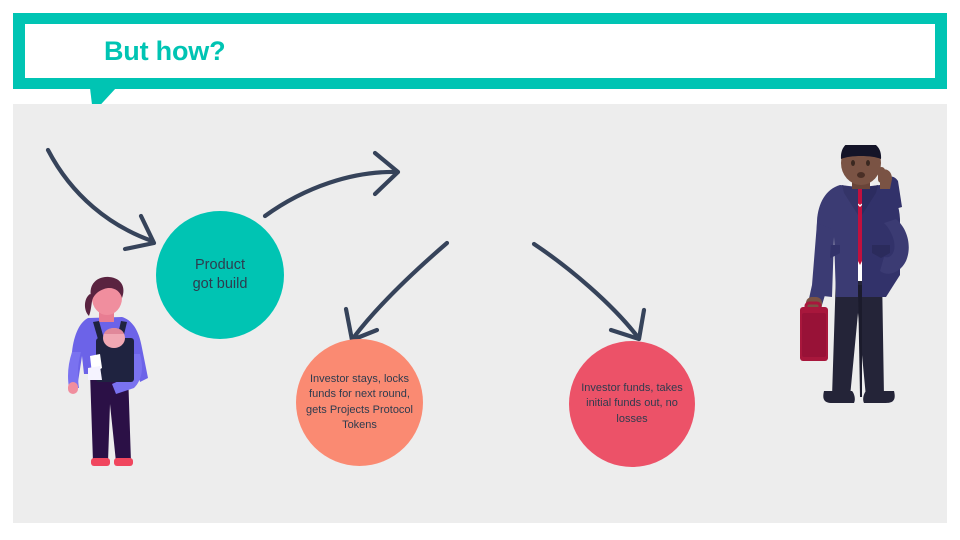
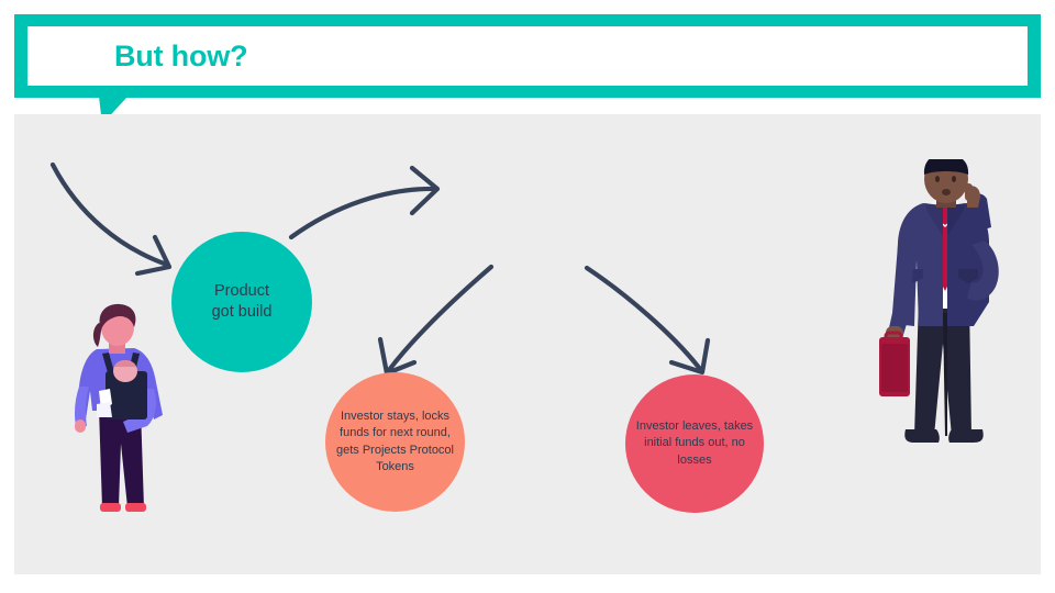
  But how?
  Product
  got build
  Investor stays, locks funds for next round, gets Projects Protocol Tokens
- Investor funds, takes initial funds out, no losses
+ Investor leaves, takes initial funds out, no losses
